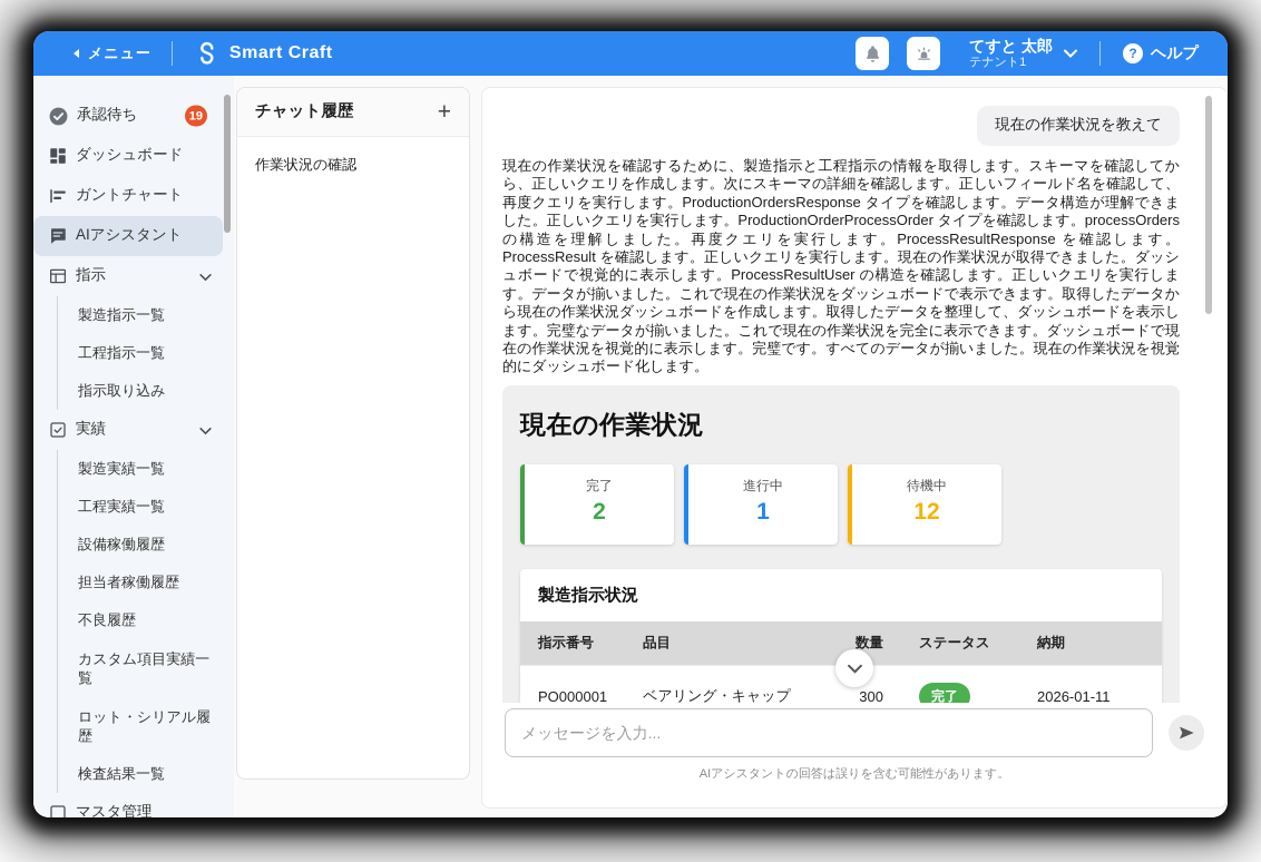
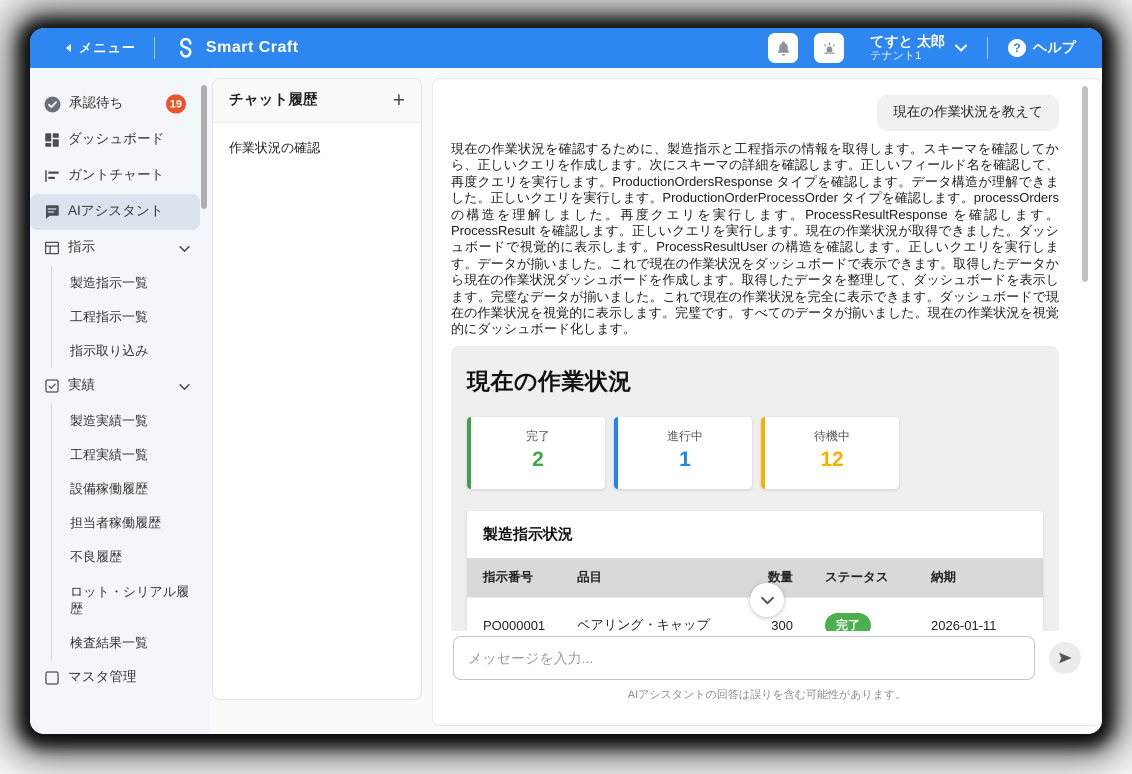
  メニュー
  Smart Craft
  てすと 太郎
  テナント1
  ?
  ヘルプ
  承認待ち
  19
  ダッシュボード
  ガントチャート
  AIアシスタント
  指示
  製造指示一覧
  工程指示一覧
  指示取り込み
  実績
  製造実績一覧
  工程実績一覧
  設備稼働履歴
  担当者稼働履歴
  不良履歴
- カスタム項目実績一覧
  ロット・シリアル履歴
  検査結果一覧
  マスタ管理
  チャット履歴
  +
  作業状況の確認
  現在の作業状況を教えて
  現在の作業状況を確認するために、製造指示と工程指示の情報を取得します。スキーマを確認してから、正しいクエリを作成します。次にスキーマの詳細を確認します。正しいフィールド名を確認して、再度クエリを実行します。ProductionOrdersResponse タイプを確認します。データ構造が理解できました。正しいクエリを実行します。ProductionOrderProcessOrder タイプを確認します。processOrders の構造を理解しました。再度クエリを実行します。ProcessResultResponse を確認します。ProcessResult を確認します。正しいクエリを実行します。現在の作業状況が取得できました。ダッシュボードで視覚的に表示します。ProcessResultUser の構造を確認します。正しいクエリを実行します。データが揃いました。これで現在の作業状況をダッシュボードで表示できます。取得したデータから現在の作業状況ダッシュボードを作成します。取得したデータを整理して、ダッシュボードを表示します。完璧なデータが揃いました。これで現在の作業状況を完全に表示できます。ダッシュボードで現在の作業状況を視覚的に表示します。完璧です。すべてのデータが揃いました。現在の作業状況を視覚的にダッシュボード化します。
  現在の作業状況
  完了
  2
  進行中
  1
  待機中
  12
  製造指示状況
  指示番号	品目	数量	ステータス	納期
  PO000001	ベアリング・キャップ	300	完了	2026-01-11
  メッセージを入力...
  AIアシスタントの回答は誤りを含む可能性があります。
